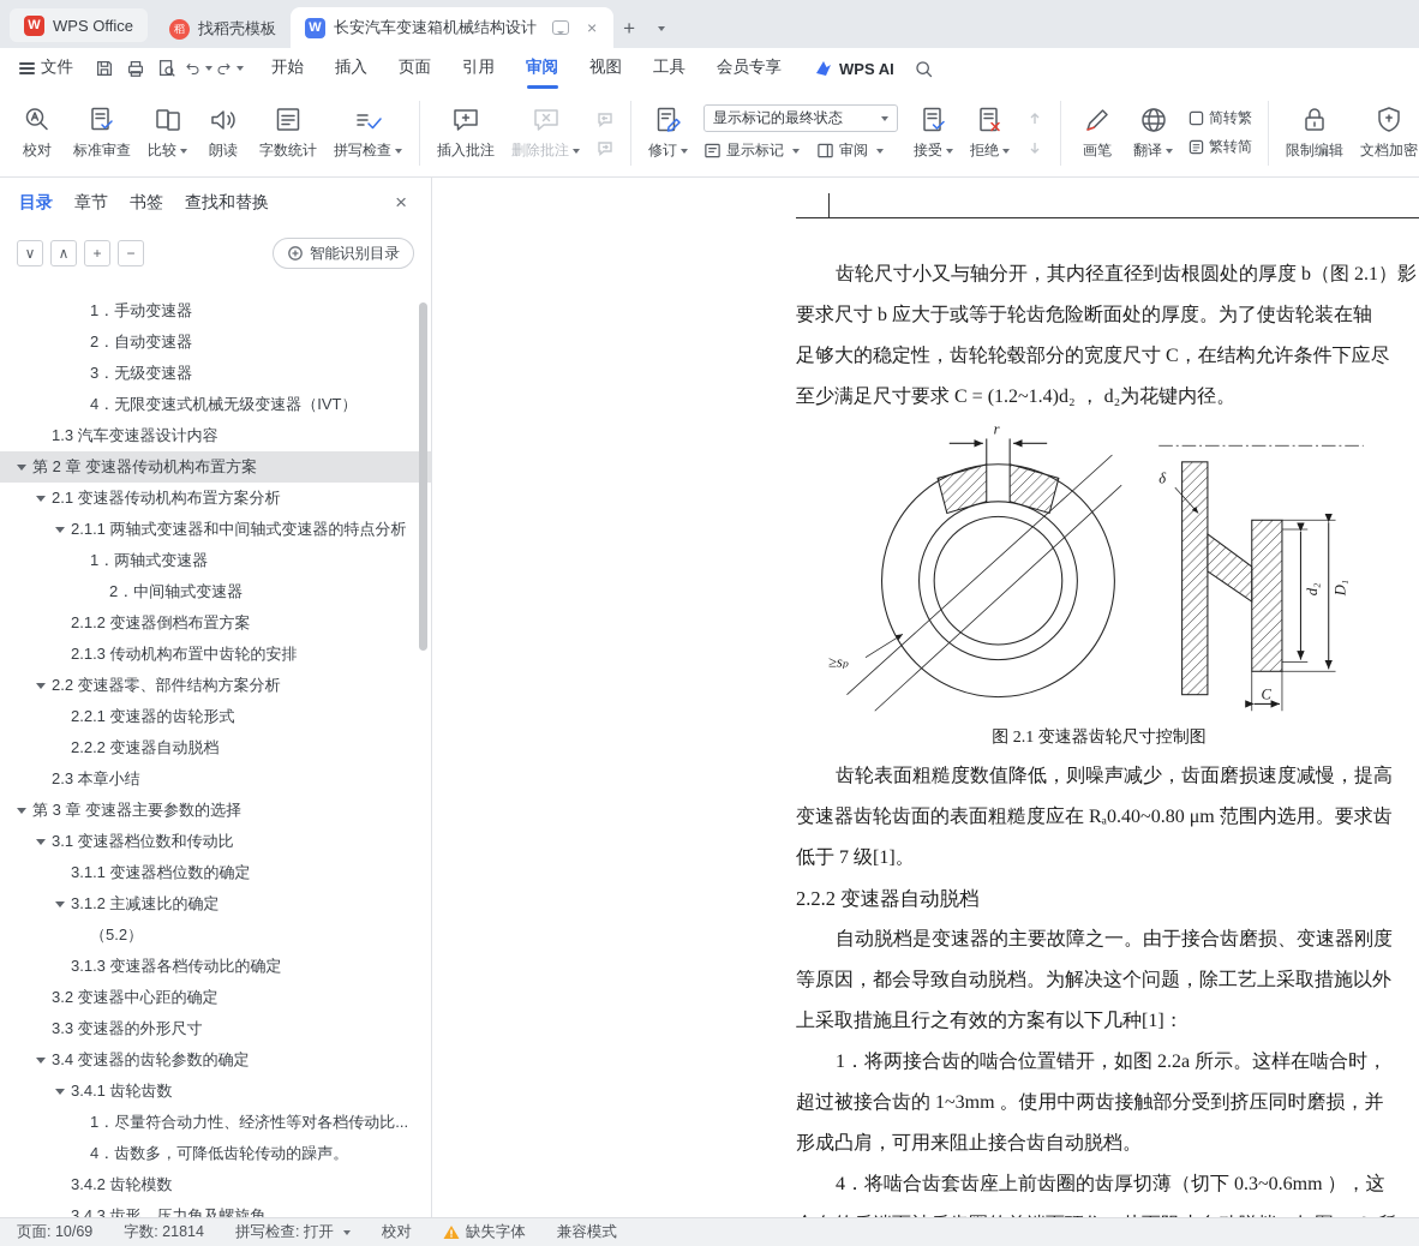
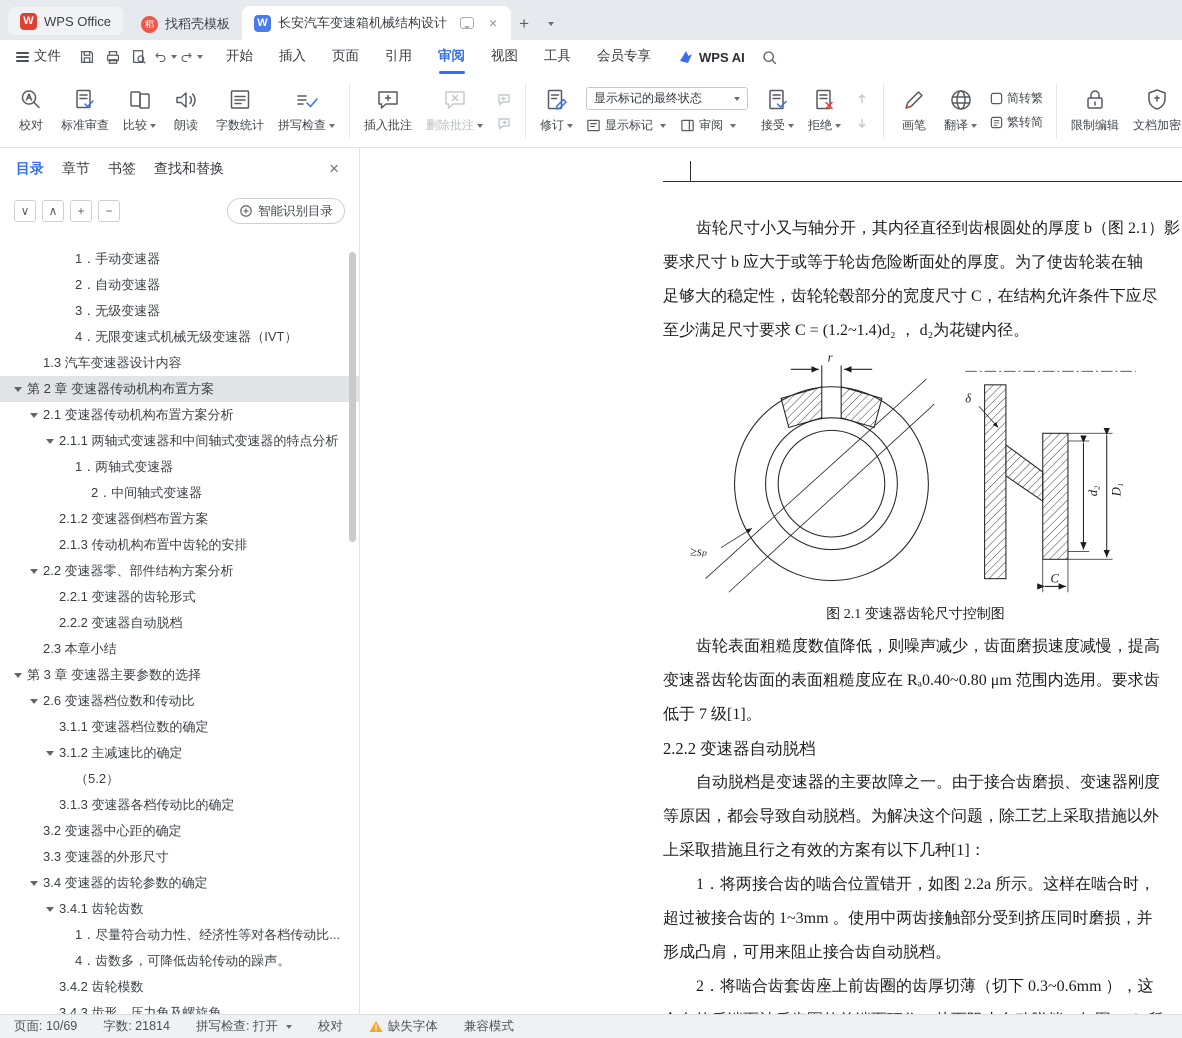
  W
  WPS Office
  稻
  找稻壳模板
  W
  长安汽车变速箱机械结构设计
  ×
  +
  文件
  开始
  插入
  页面
  引用
  审阅
  视图
  工具
  会员专享
  WPS AI
  校对
  标准审查
  比较
  朗读
  字数统计
  拼写检查
  插入批注
  删除批注
  修订
  显示标记的最终状态
  显示标记
  审阅
  接受
  拒绝
  画笔
  翻译
  简转繁
  繁转简
  限制编辑
  文档加密
  目录
  章节
  书签
  查找和替换
  ×
  ∨
  ∧
  +
  −
  智能识别目录
  1．手动变速器
  2．自动变速器
  3．无级变速器
  4．无限变速式机械无级变速器（IVT）
  1.3 汽车变速器设计内容
  第 2 章 变速器传动机构布置方案
  2.1 变速器传动机构布置方案分析
  2.1.1 两轴式变速器和中间轴式变速器的特点分析
  1．两轴式变速器
  2．中间轴式变速器
  2.1.2 变速器倒档布置方案
  2.1.3 传动机构布置中齿轮的安排
  2.2 变速器零、部件结构方案分析
  2.2.1 变速器的齿轮形式
  2.2.2 变速器自动脱档
  2.3 本章小结
  第 3 章 变速器主要参数的选择
- 3.1 变速器档位数和传动比
+ 2.6 变速器档位数和传动比
  3.1.1 变速器档位数的确定
  3.1.2 主减速比的确定
  （5.2）
  3.1.3 变速器各档传动比的确定
  3.2 变速器中心距的确定
  3.3 变速器的外形尺寸
  3.4 变速器的齿轮参数的确定
  3.4.1 齿轮齿数
  1．尽量符合动力性、经济性等对各档传动比...
  4．齿数多，可降低齿轮传动的躁声。
  3.4.2 齿轮模数
  3.4.3 齿形、压力角及螺旋角
  齿轮尺寸小又与轴分开，其内径直径到齿根圆处的厚度 b（图 2.1）影
  要求尺寸 b 应大于或等于轮齿危险断面处的厚度。为了使齿轮装在轴
  足够大的稳定性，齿轮轮毂部分的宽度尺寸 C，在结构允许条件下应尽
  至少满足尺寸要求 C = (1.2~1.4)d₂ ， d₂为花键内径。
  r
  ≥sₚ
  δ
  C
  图 2.1 变速器齿轮尺寸控制图
  齿轮表面粗糙度数值降低，则噪声减少，齿面磨损速度减慢，提高
  变速器齿轮齿面的表面粗糙度应在 Rₐ0.40~0.80 μm 范围内选用。要求齿
  低于 7 级[1]。
  2.2.2 变速器自动脱档
  自动脱档是变速器的主要故障之一。由于接合齿磨损、变速器刚度
  等原因，都会导致自动脱档。为解决这个问题，除工艺上采取措施以外
  上采取措施且行之有效的方案有以下几种[1]：
  1．将两接合齿的啮合位置错开，如图 2.2a 所示。这样在啮合时，
  超过被接合齿的 1~3mm 。使用中两齿接触部分受到挤压同时磨损，并
  形成凸肩，可用来阻止接合齿自动脱档。
- 4．将啮合齿套齿座上前齿圈的齿厚切薄（切下 0.3~0.6mm ），这
+ 2．将啮合齿套齿座上前齿圈的齿厚切薄（切下 0.3~0.6mm ），这
  页面: 10/69
  字数: 21814
  拼写检查: 打开
  校对
  缺失字体
  兼容模式
